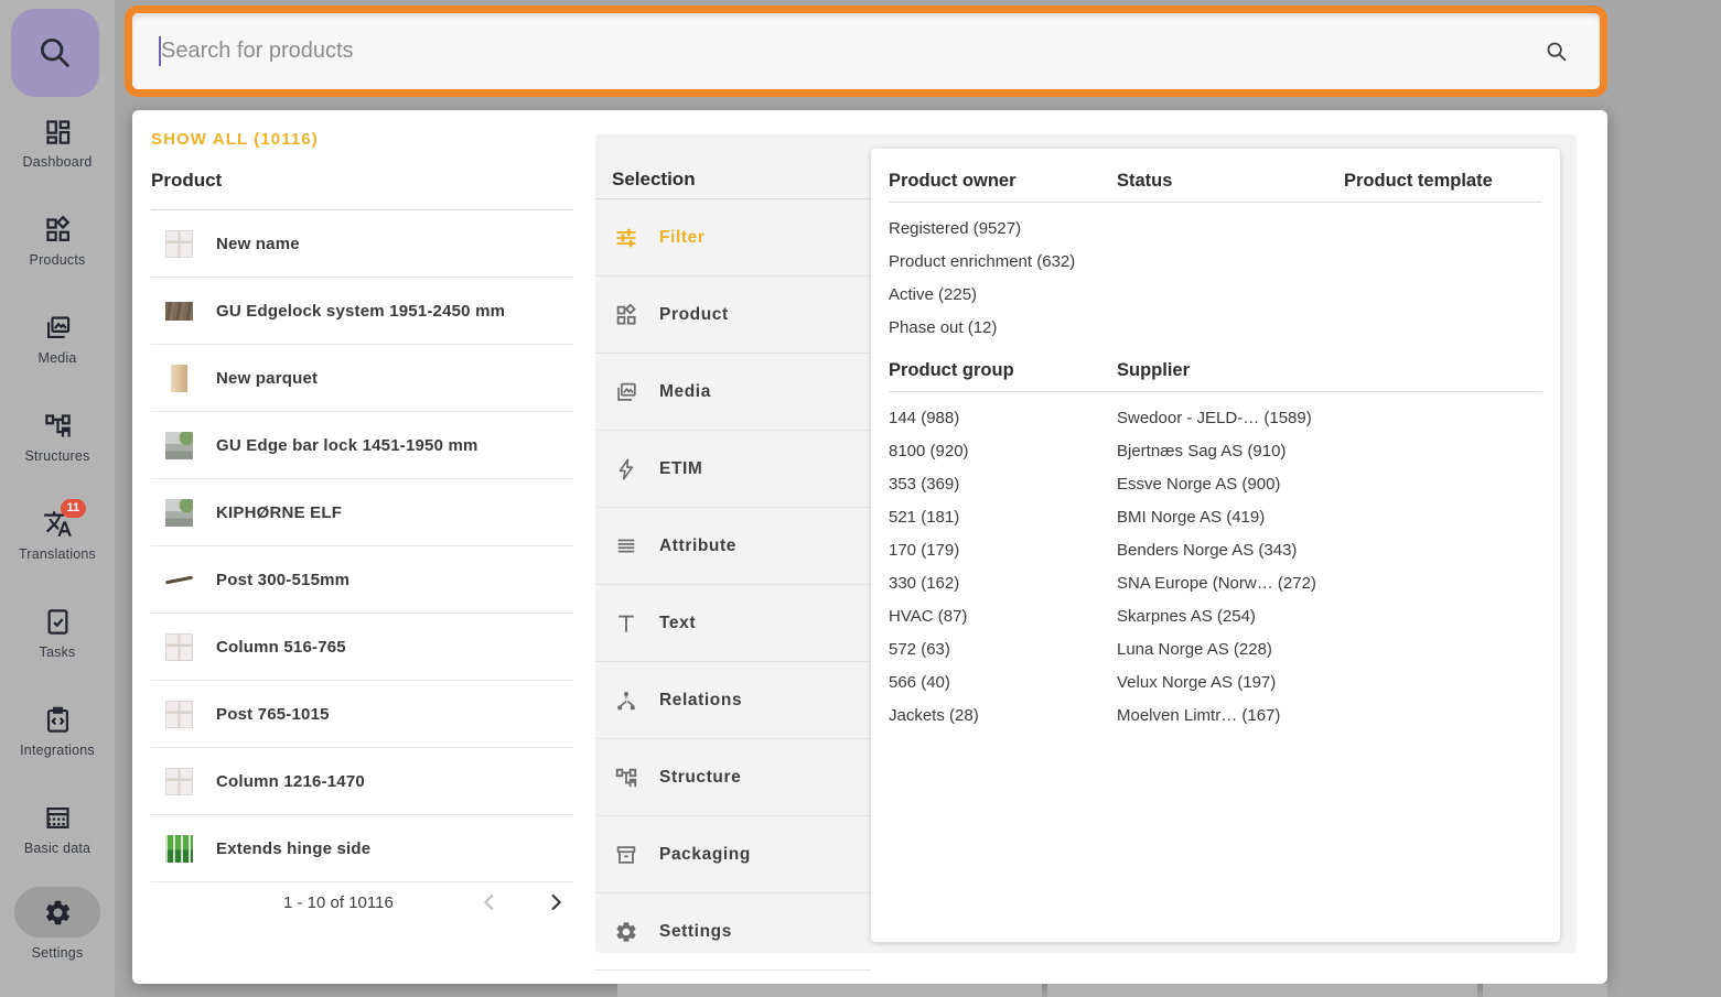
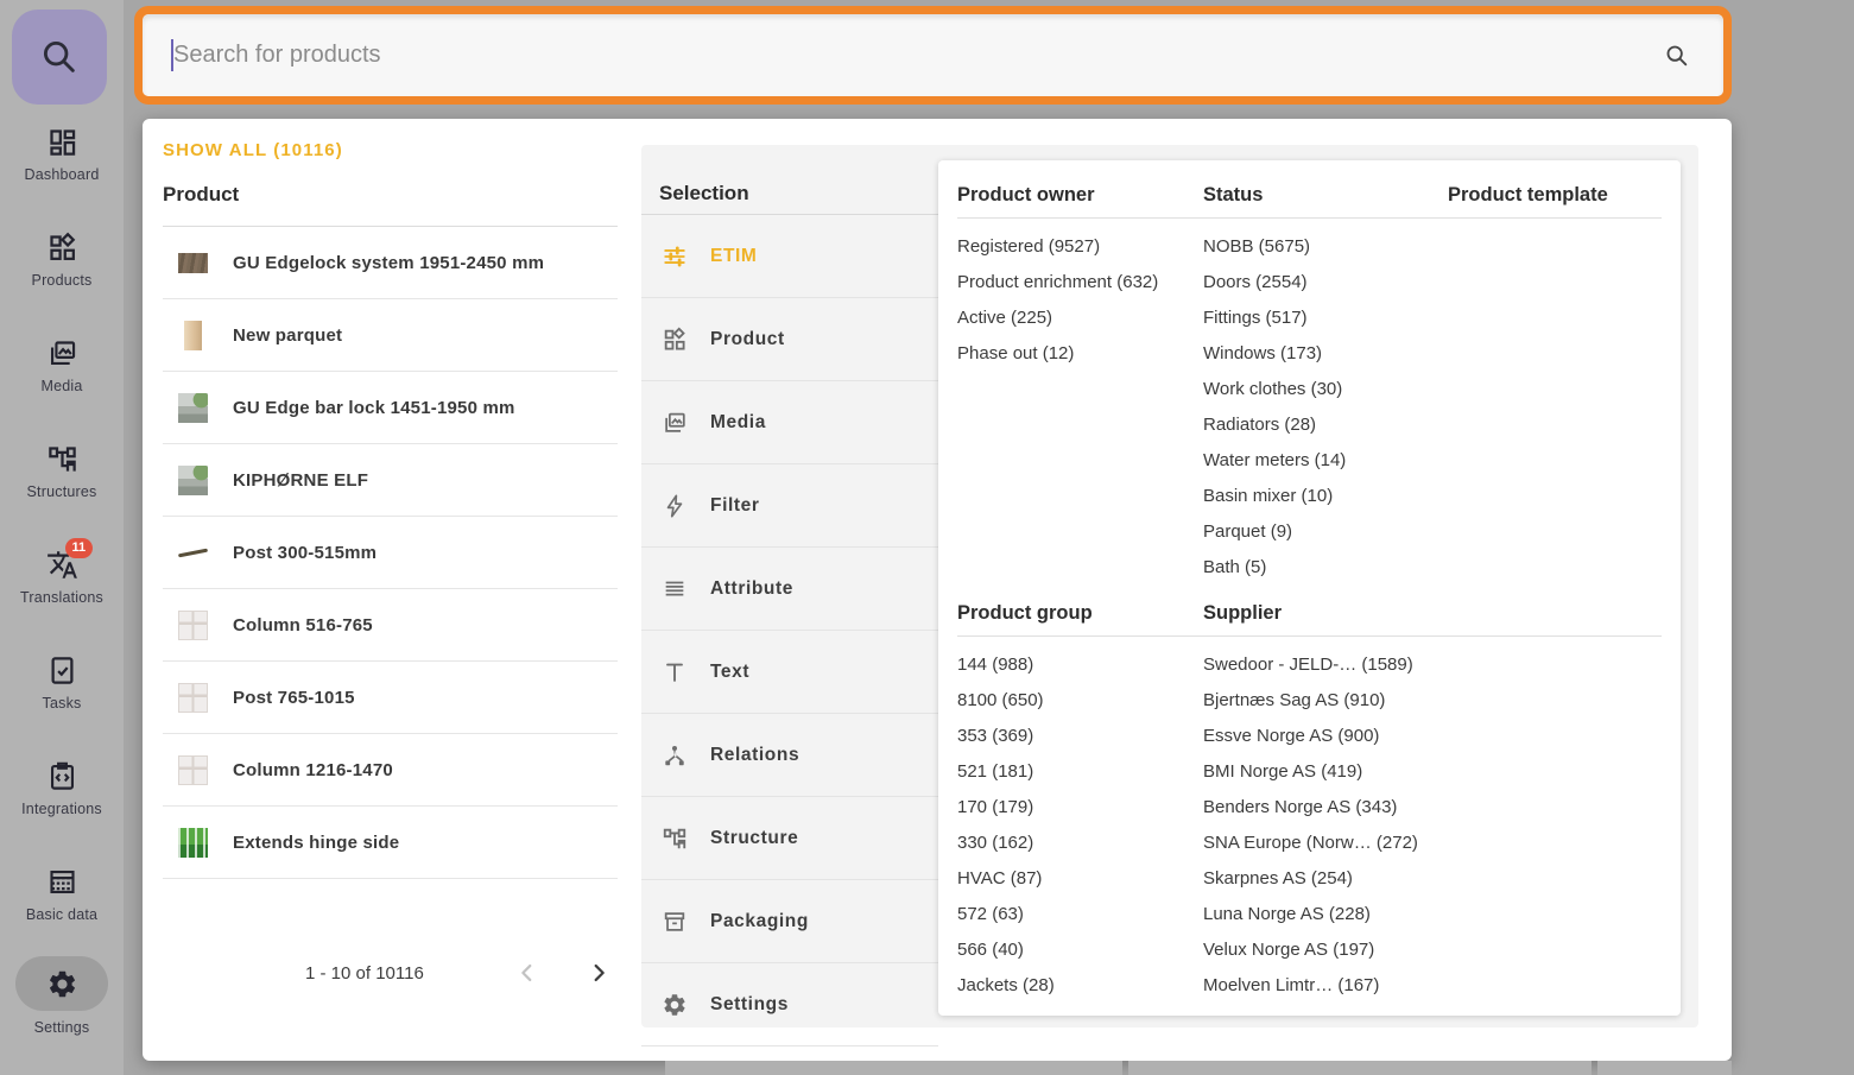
  Dashboard
  Products
  Media
  Structures
  11
  Translations
  Tasks
  Integrations
  Basic data
  Settings
  Search for products
  SHOW ALL (10116)
  Product
- New name
  GU Edgelock system 1951-2450 mm
  New parquet
  GU Edge bar lock 1451-1950 mm
  KIPHØRNE ELF
  Post 300-515mm
  Column 516-765
  Post 765-1015
  Column 1216-1470
  Extends hinge side
  1 - 10 of 10116
  Selection
- Filter
+ ETIM
  Product
  Media
- ETIM
+ Filter
  Attribute
  Text
  Relations
  Structure
  Packaging
  Settings
  Product owner
  Status
  Product template
  Registered (9527)
  Product enrichment (632)
  Active (225)
  Phase out (12)
+ NOBB (5675)
+ Doors (2554)
+ Fittings (517)
+ Windows (173)
+ Work clothes (30)
+ Radiators (28)
+ Water meters (14)
+ Basin mixer (10)
+ Parquet (9)
+ Bath (5)
  Product group
  Supplier
  144 (988)
- 8100 (920)
+ 8100 (650)
  353 (369)
  521 (181)
  170 (179)
  330 (162)
  HVAC (87)
  572 (63)
  566 (40)
  Jackets (28)
  Swedoor - JELD-… (1589)
  Bjertnæs Sag AS (910)
  Essve Norge AS (900)
  BMI Norge AS (419)
  Benders Norge AS (343)
  SNA Europe (Norw… (272)
  Skarpnes AS (254)
  Luna Norge AS (228)
  Velux Norge AS (197)
  Moelven Limtr… (167)
